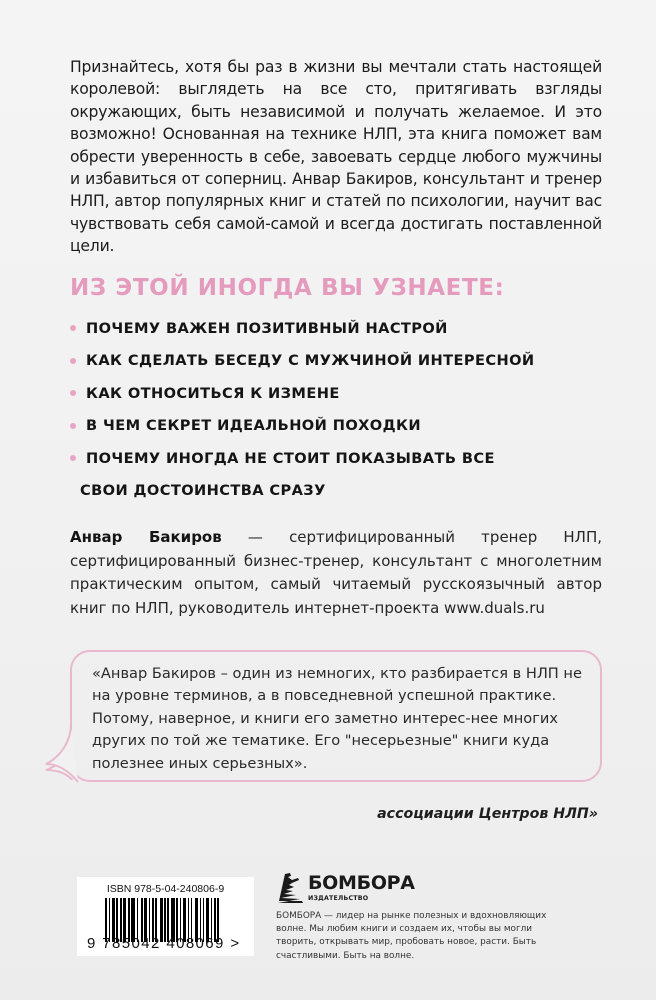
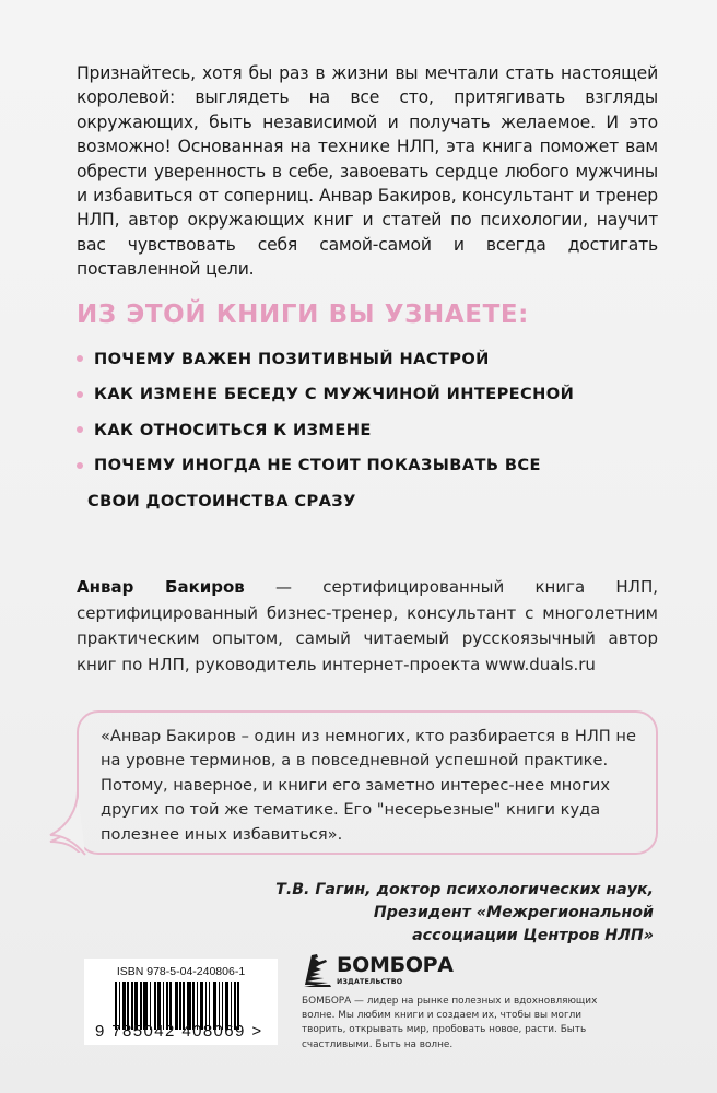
- Признайтесь, хотя бы раз в жизни вы мечтали стать настоящей королевой: выглядеть на все сто, притягивать взгляды окружающих, быть независимой и получать желаемое. И это возможно! Основанная на технике НЛП, эта книга поможет вам обрести уверенность в себе, завоевать сердце любого мужчины и избавиться от соперниц. Анвар Бакиров, консультант и тренер НЛП, автор популярных книг и статей по психологии, научит вас чувствовать себя самой-самой и всегда достигать поставленной цели.
+ Признайтесь, хотя бы раз в жизни вы мечтали стать настоящей королевой: выглядеть на все сто, притягивать взгляды окружающих, быть независимой и получать желаемое. И это возможно! Основанная на технике НЛП, эта книга поможет вам обрести уверенность в себе, завоевать сердце любого мужчины и избавиться от соперниц. Анвар Бакиров, консультант и тренер НЛП, автор окружающих книг и статей по психологии, научит вас чувствовать себя самой-самой и всегда достигать поставленной цели.
- ИЗ ЭТОЙ ИНОГДА ВЫ УЗНАЕТЕ:
+ ИЗ ЭТОЙ КНИГИ ВЫ УЗНАЕТЕ:
  ПОЧЕМУ ВАЖЕН ПОЗИТИВНЫЙ НАСТРОЙ
- КАК СДЕЛАТЬ БЕСЕДУ С МУЖЧИНОЙ ИНТЕРЕСНОЙ
+ КАК ИЗМЕНЕ БЕСЕДУ С МУЖЧИНОЙ ИНТЕРЕСНОЙ
  КАК ОТНОСИТЬСЯ К ИЗМЕНЕ
- В ЧЕМ СЕКРЕТ ИДЕАЛЬНОЙ ПОХОДКИ
  ПОЧЕМУ ИНОГДА НЕ СТОИТ ПОКАЗЫВАТЬ ВСЕ
  СВОИ ДОСТОИНСТВА СРАЗУ
- Анвар Бакиров — сертифицированный тренер НЛП, сертифицированный бизнес-тренер, консультант с многолетним практическим опытом, самый читаемый русскоязычный автор книг по НЛП, руководитель интернет-проекта www.duals.ru
+ Анвар Бакиров — сертифицированный книга НЛП, сертифицированный бизнес-тренер, консультант с многолетним практическим опытом, самый читаемый русскоязычный автор книг по НЛП, руководитель интернет-проекта www.duals.ru
- «Анвар Бакиров – один из немногих, кто разбирается в НЛП не на уровне терминов, а в повседневной успешной практике. Потому, наверное, и книги его заметно интерес-нее многих других по той же тематике. Его "несерьезные" книги куда полезнее иных серьезных».
+ «Анвар Бакиров – один из немногих, кто разбирается в НЛП не на уровне терминов, а в повседневной успешной практике. Потому, наверное, и книги его заметно интерес-нее многих других по той же тематике. Его "несерьезные" книги куда полезнее иных избавиться».
+ Т.В. Гагин, доктор психологических наук,
+ Президент «Межрегиональной
  ассоциации Центров НЛП»
- ISBN 978-5-04-240806-9
+ ISBN 978-5-04-240806-1
  9 785042 408069 >
  БОМБОРА
  БОМБОРА — лидер на рынке полезных и вдохновляющих волне. Мы любим книги и создаем их, чтобы вы могли творить, открывать мир, пробовать новое, расти. Быть счастливыми. Быть на волне.
